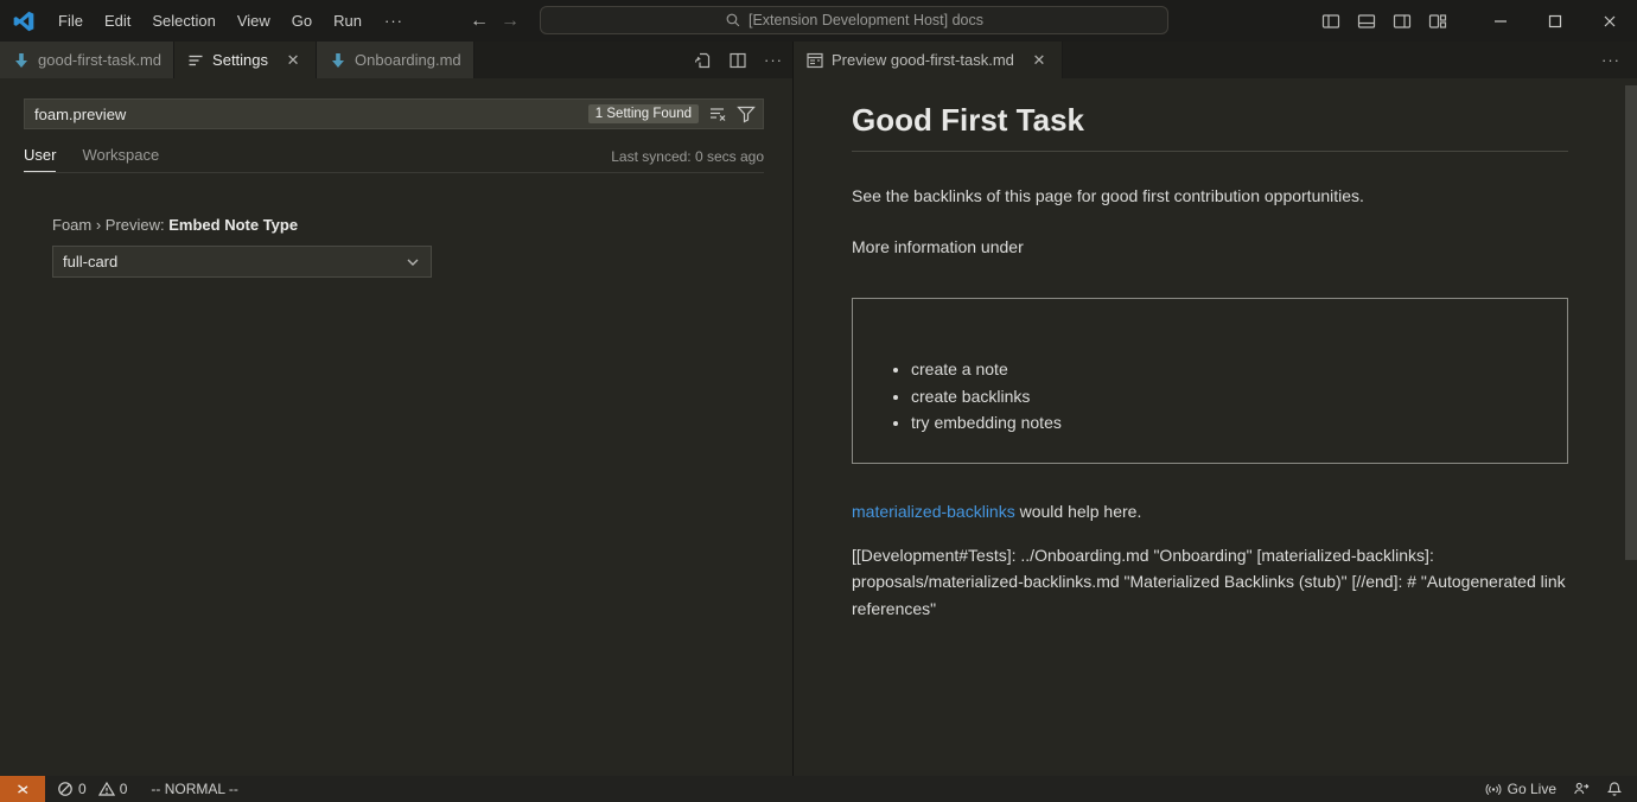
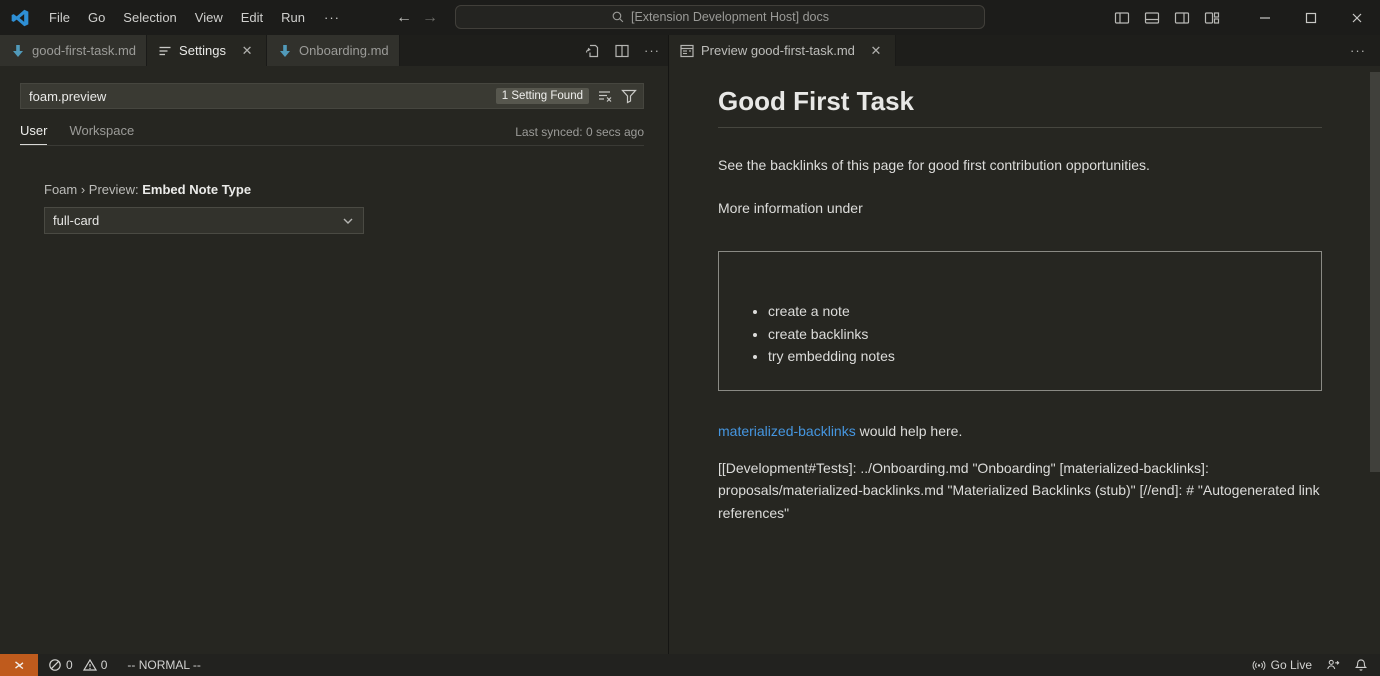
  File
- Edit
+ Go
  Selection
  View
- Go
+ Edit
  Run
  ···
  ←
  →
  [Extension Development Host] docs
  good-first-task.md
  Settings
  ✕
  Onboarding.md
  ···
  foam.preview
  1 Setting Found
  User
  Workspace
  Last synced: 0 secs ago
  Foam › Preview: Embed Note Type
  full-card
  Preview good-first-task.md
  ✕
  ···
  Good First Task
  See the backlinks of this page for good first contribution opportunities.
  More information under
  create a note
  create backlinks
  try embedding notes
  materialized-backlinks would help here.
  [[Development#Tests]: ../Onboarding.md "Onboarding" [materialized-backlinks]: proposals/materialized-backlinks.md "Materialized Backlinks (stub)" [//end]: # "Autogenerated link references"
  0
  0
  -- NORMAL --
  Go Live
